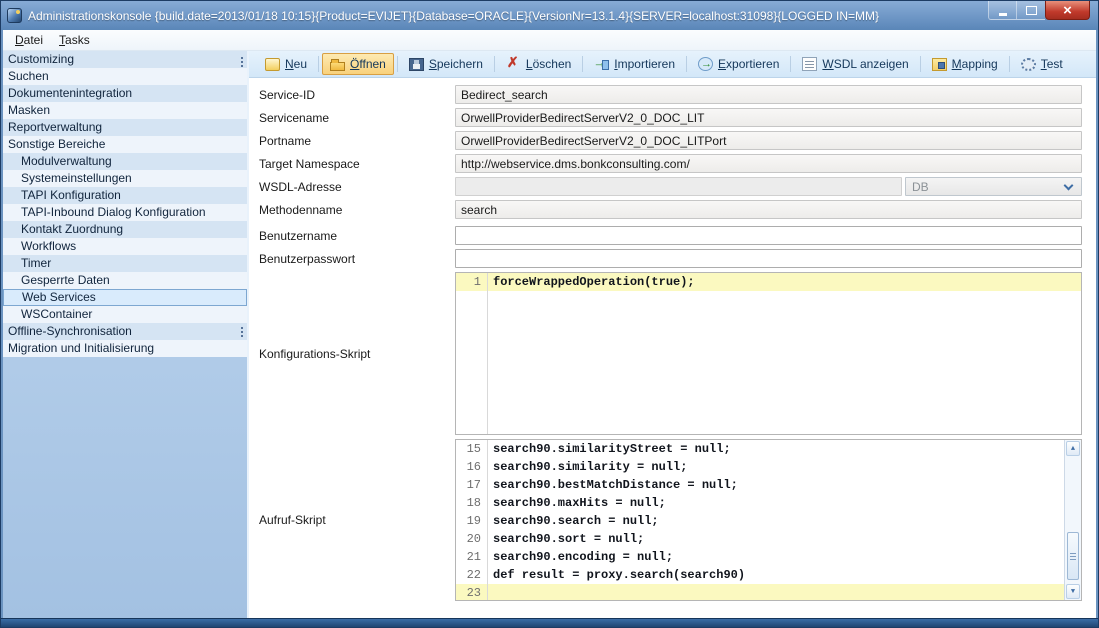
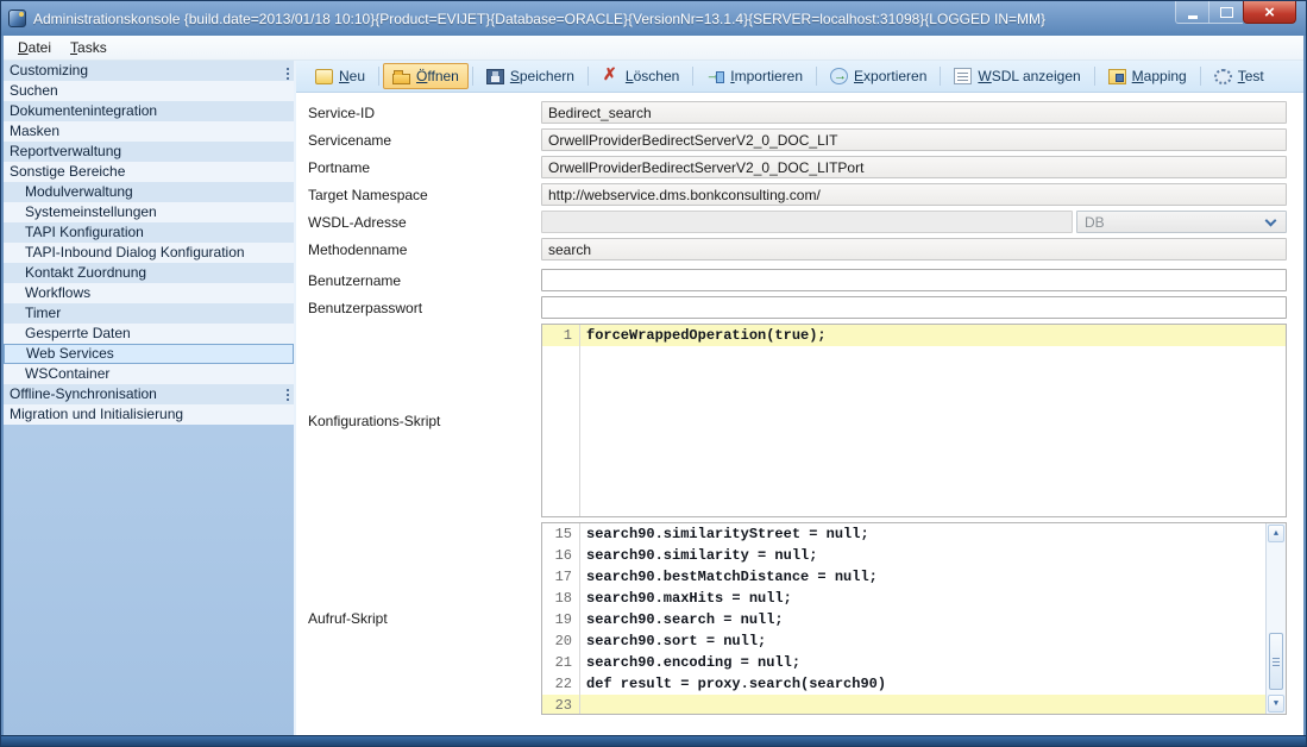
- Administrationskonsole {build.date=2013/01/18 10:15}{Product=EVIJET}{Database=ORACLE}{VersionNr=13.1.4}{SERVER=localhost:31098}{LOGGED IN=MM}
+ Administrationskonsole {build.date=2013/01/18 10:10}{Product=EVIJET}{Database=ORACLE}{VersionNr=13.1.4}{SERVER=localhost:31098}{LOGGED IN=MM}
  ×
  Datei
  Tasks
  Customizing
  Suchen
  Dokumentenintegration
  Masken
  Reportverwaltung
  Sonstige Bereiche
  Modulverwaltung
  Systemeinstellungen
  TAPI Konfiguration
  TAPI-Inbound Dialog Konfiguration
  Kontakt Zuordnung
  Workflows
  Timer
  Gesperrte Daten
  Web Services
  WSContainer
  Offline-Synchronisation
  Migration und Initialisierung
  Neu
  Öffnen
  Speichern
  Löschen
  Importieren
  Exportieren
  WSDL anzeigen
  Mapping
  Test
  Service-ID
  Bedirect_search
  Servicename
  OrwellProviderBedirectServerV2_0_DOC_LIT
  Portname
  OrwellProviderBedirectServerV2_0_DOC_LITPort
  Target Namespace
  http://webservice.dms.bonkconsulting.com/
  WSDL-Adresse
  DB
  Methodenname
  search
  Benutzername
  Benutzerpasswort
  Konfigurations-Skript
  1
  forceWrappedOperation(true);
  Aufruf-Skript
  15
  search90.similarityStreet = null;
  16
  search90.similarity = null;
  17
  search90.bestMatchDistance = null;
  18
  search90.maxHits = null;
  19
  search90.search = null;
  20
  search90.sort = null;
  21
  search90.encoding = null;
  22
  def result = proxy.search(search90)
  23
